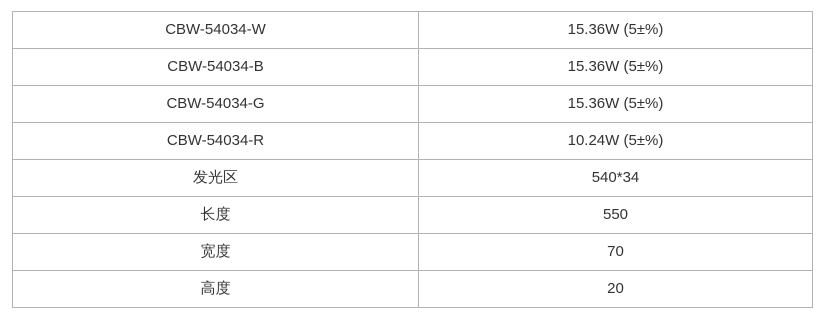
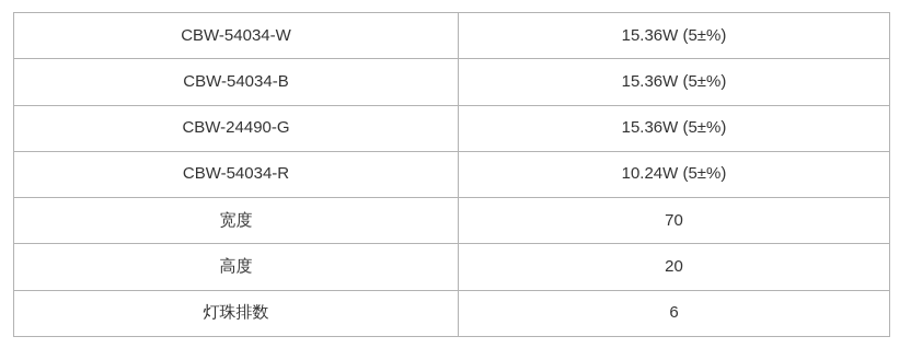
  CBW-54034-W	15.36W (5±%)
  CBW-54034-B	15.36W (5±%)
- CBW-54034-G	15.36W (5±%)
+ CBW-24490-G	15.36W (5±%)
  CBW-54034-R	10.24W (5±%)
- 发光区	540*34
- 长度	550
  宽度	70
  高度	20
+ 灯珠排数	6
